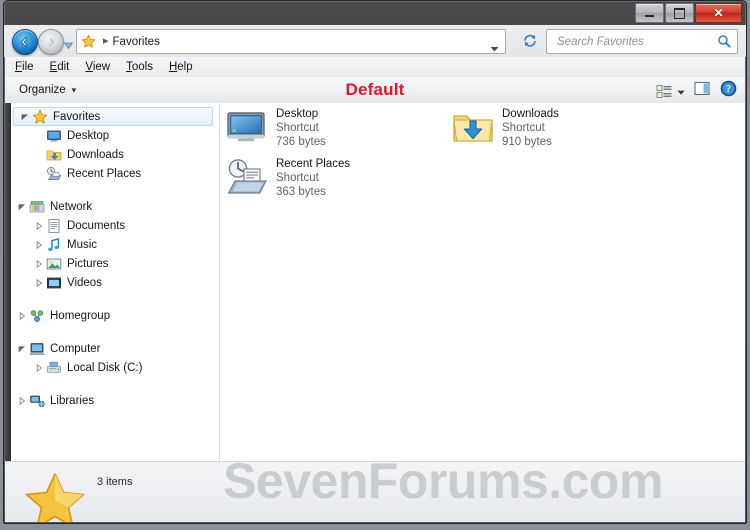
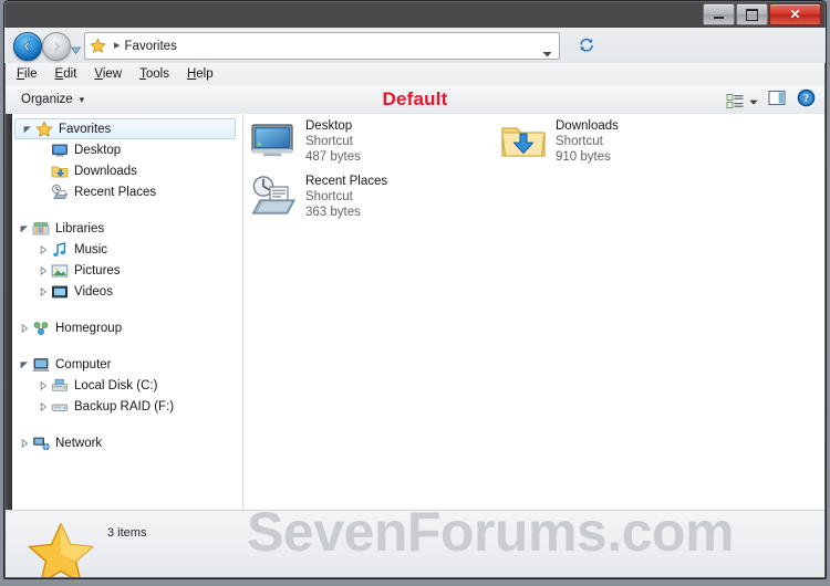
  ✕
  ▸
  Favorites
- Search Favorites
  File
  Edit
  View
  Tools
  Help
  Organize
  ▾
  Default
  ?
  Favorites
  Desktop
  Downloads
  Recent Places
- Network
+ Libraries
- Documents
  Music
  Pictures
  Videos
  Homegroup
  Computer
  Local Disk (C:)
+ Backup RAID (F:)
- Libraries
+ Network
  Desktop
  Shortcut
- 736 bytes
+ 487 bytes
  Downloads
  Shortcut
  910 bytes
  Recent Places
  Shortcut
  363 bytes
  SevenForums.com
  3 items
